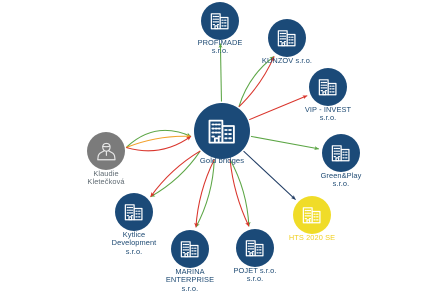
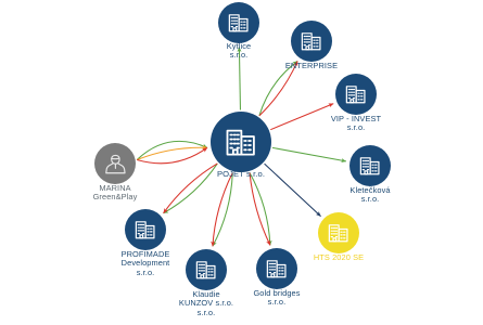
- Gold bridges
+ POJET s.r.o.
- PROFIMADE
+ Kytlice
  s.r.o.
- KUNZOV s.r.o.
+ ENTERPRISE
  VIP - INVEST
  s.r.o.
- Green&Play
+ Kletečková
  s.r.o.
  HTS 2020 SE
- POJET s.r.o.
+ Gold bridges
  s.r.o.
- MARINA
+ Klaudie
- ENTERPRISE
+ KUNZOV s.r.o.
  s.r.o.
- Kytlice
+ PROFIMADE
  Development
  s.r.o.
- Klaudie
+ MARINA
- Kletečková
+ Green&Play
